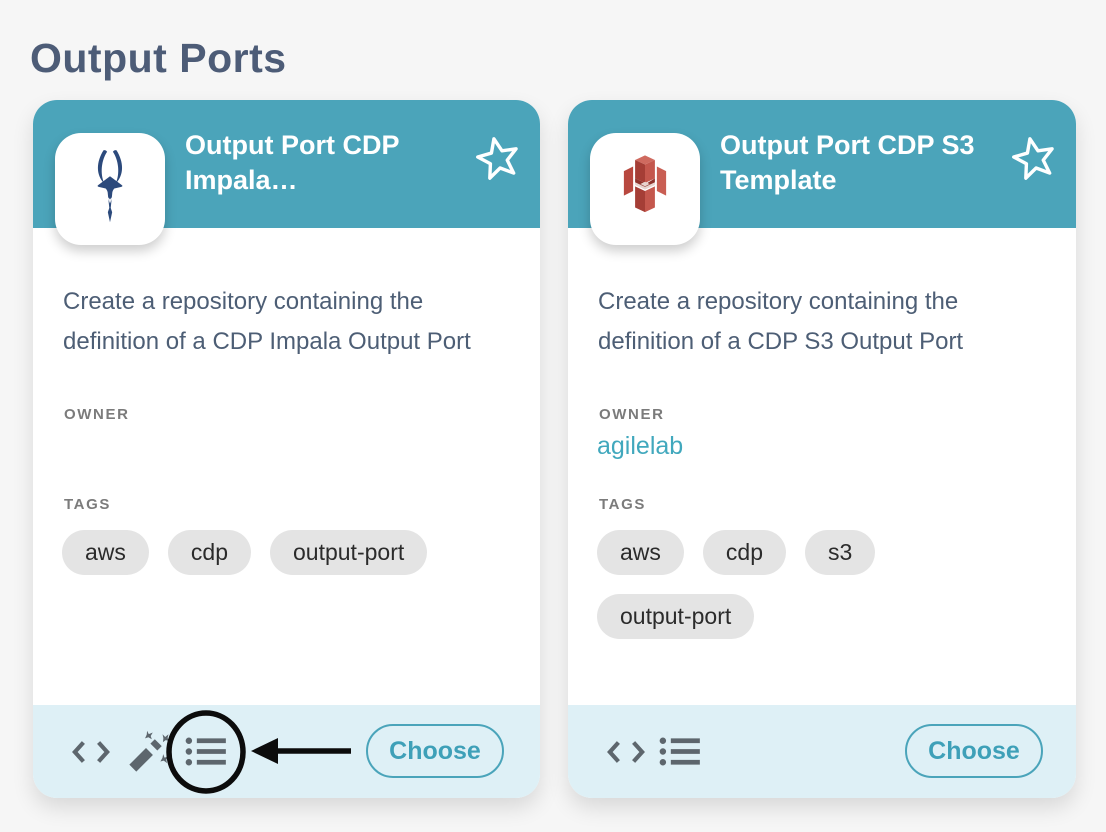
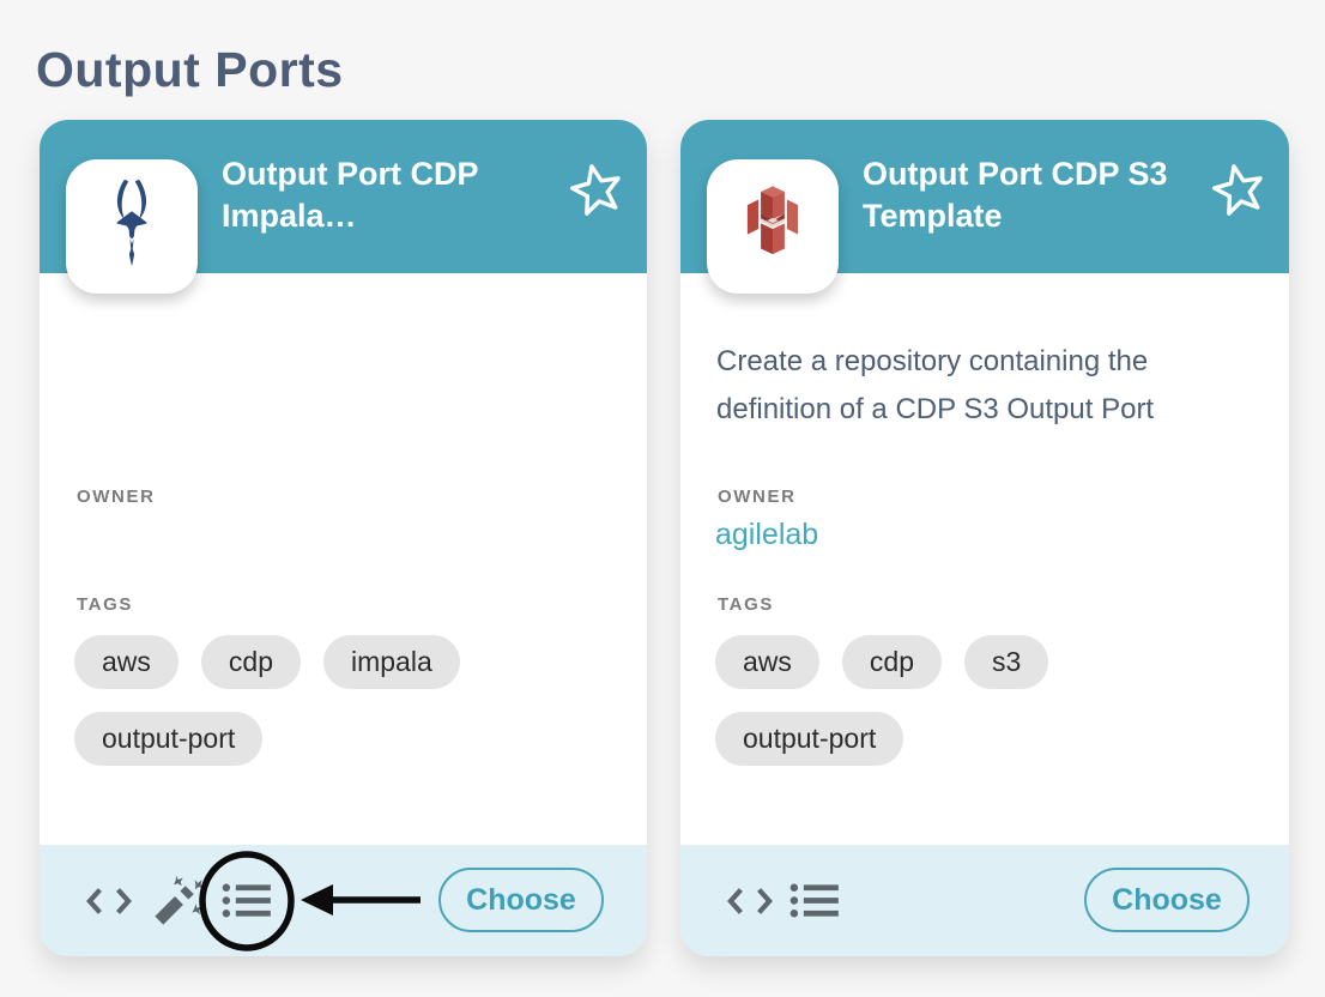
  Output Ports
  Output Port CDP Impala…
- Create a repository containing the definition of a CDP Impala Output Port
  OWNER
  TAGS
  aws
  cdp
+ impala
  output-port
  Choose
  Output Port CDP S3 Template
  Create a repository containing the definition of a CDP S3 Output Port
  OWNER
  agilelab
  TAGS
  aws
  cdp
  s3
  output-port
  Choose
